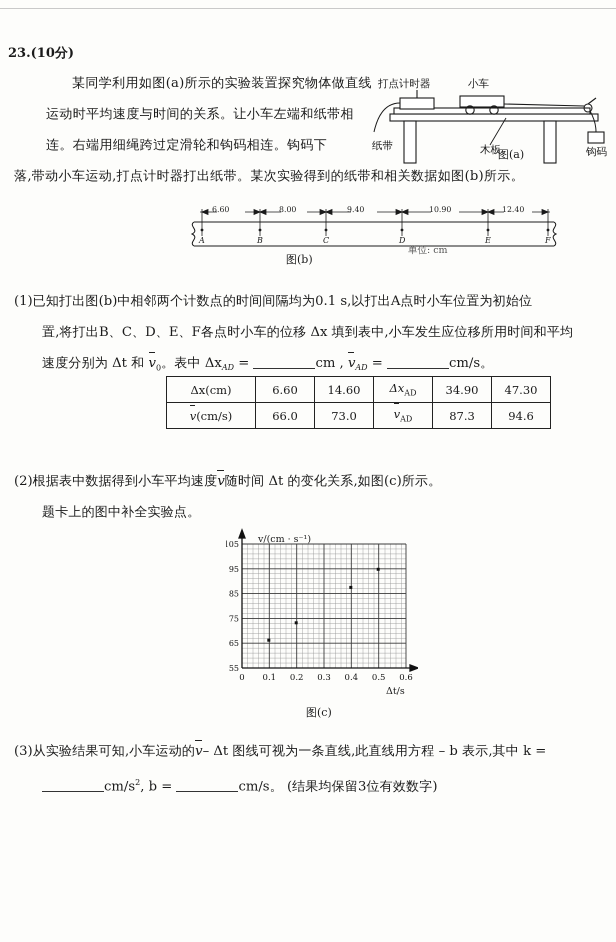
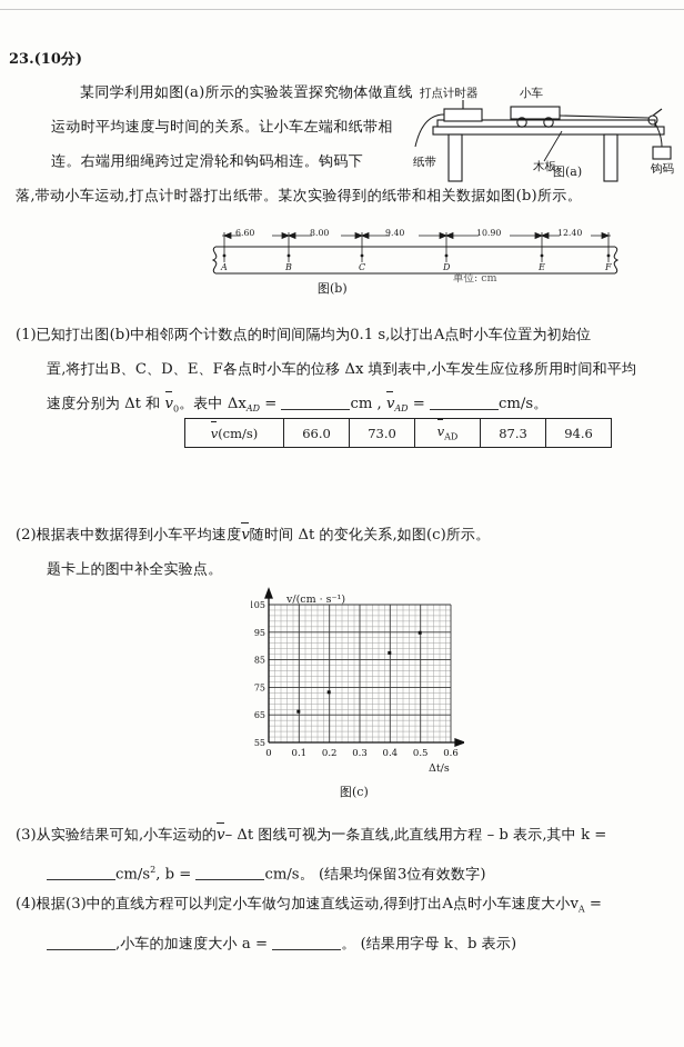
  23.(10分)
  某同学利用如图(a)所示的实验装置探究物体做直线运动时平均速度与时间的关系。让小车左端和纸带相连。右端用细绳跨过定滑轮和钩码相连。钩码下
  落,带动小车运动,打点计时器打出纸带。某次实验得到的纸带和相关数据如图(b)所示。
  打点计时器
  小车
  纸带
  木板
  钩码
  图(a)
  6.60
  8.00
  9.40
  10.90
  12.40
  A
  B
  C
  D
  E
  F
  单位: cm
  图(b)
  (1)已知打出图(b)中相邻两个计数点的时间间隔均为0.1 s,以打出A点时小车位置为初始位
  置,将打出B、C、D、E、F各点时小车的位移 Δx 填到表中,小车发生应位移所用时间和平均
  速度分别为 Δt 和 v0。表中 ΔxAD = cm , vAD = cm/s。
- Δx(cm)	6.60	14.60	ΔxAD	34.90	47.30
  v(cm/s)	66.0	73.0	vAD	87.3	94.6
  (2)根据表中数据得到小车平均速度v随时间 Δt 的变化关系,如图(c)所示。
  题卡上的图中补全实验点。
  v/(cm · s⁻¹)
  105
  95
  85
  75
  65
  55
  0
  0.1
  0.2
  0.3
  0.4
  0.5
  0.6
  Δt/s
  图(c)
  (3)从实验结果可知,小车运动的v– Δt 图线可视为一条直线,此直线用方程 – b 表示,其中 k =
  cm/s2, b = cm/s。 (结果均保留3位有效数字)
+ (4)根据(3)中的直线方程可以判定小车做匀加速直线运动,得到打出A点时小车速度大小vA =
+ ,小车的加速度大小 a = 。 (结果用字母 k、b 表示)
